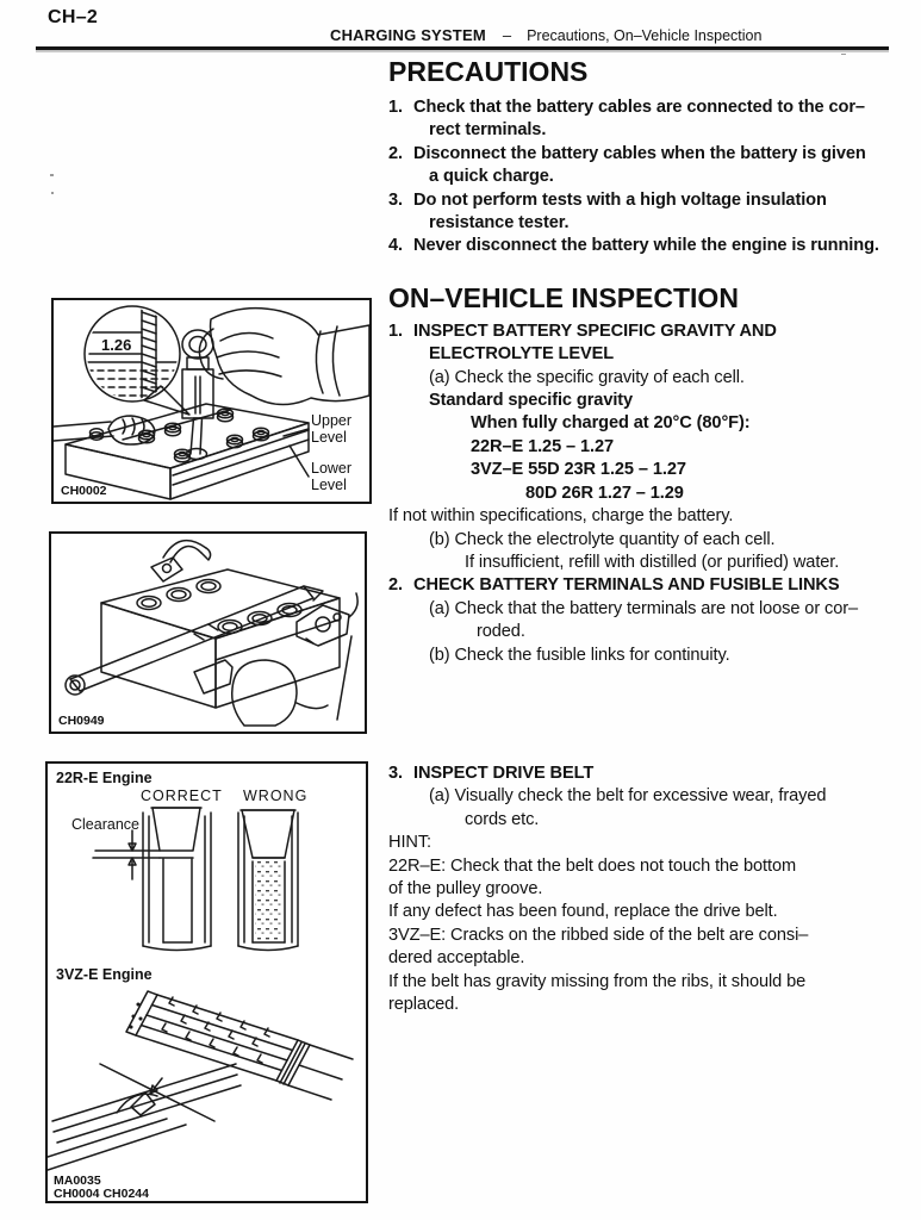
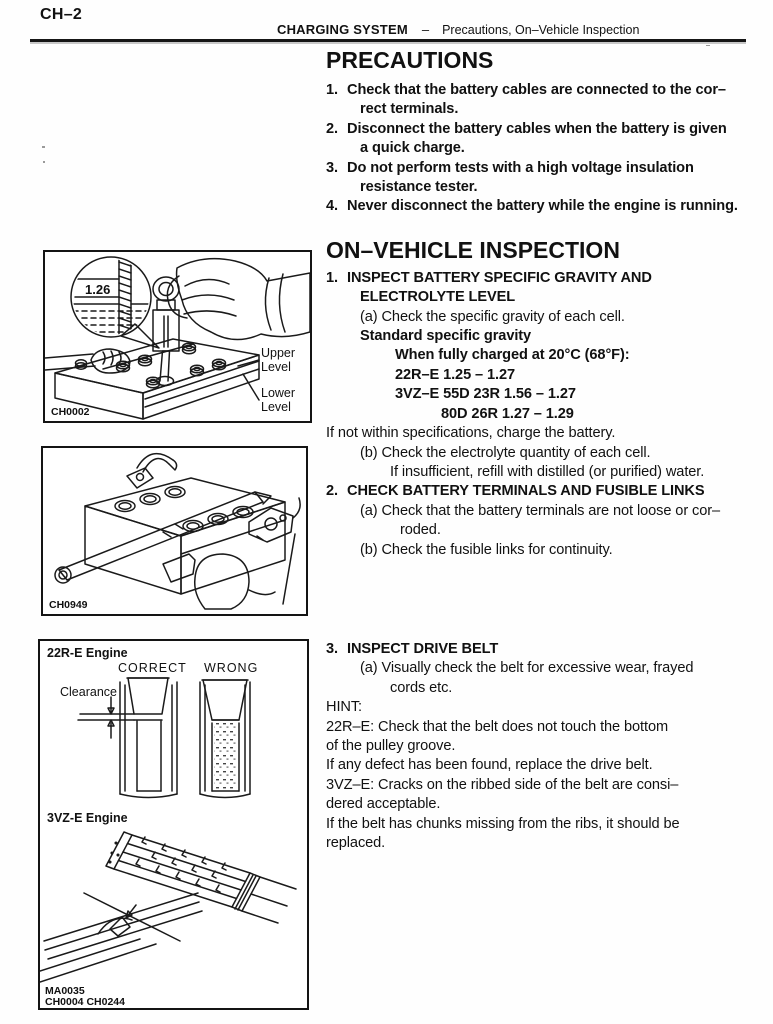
  CH–2
  CHARGING SYSTEM – Precautions, On–Vehicle Inspection
  PRECAUTIONS
  1. Check that the battery cables are connected to the cor–
  rect terminals.
  2. Disconnect the battery cables when the battery is given
  a quick charge.
  3. Do not perform tests with a high voltage insulation
  resistance tester.
  4. Never disconnect the battery while the engine is running.
  ON–VEHICLE INSPECTION
  1. INSPECT BATTERY SPECIFIC GRAVITY AND
  ELECTROLYTE LEVEL
  (a) Check the specific gravity of each cell.
  Standard specific gravity
- When fully charged at 20°C (80°F):
+ When fully charged at 20°C (68°F):
  22R–E 1.25 – 1.27
- 3VZ–E 55D 23R 1.25 – 1.27
+ 3VZ–E 55D 23R 1.56 – 1.27
  80D 26R 1.27 – 1.29
  If not within specifications, charge the battery.
  (b) Check the electrolyte quantity of each cell.
  If insufficient, refill with distilled (or purified) water.
  2. CHECK BATTERY TERMINALS AND FUSIBLE LINKS
  (a) Check that the battery terminals are not loose or cor–
  roded.
  (b) Check the fusible links for continuity.
  3. INSPECT DRIVE BELT
  (a) Visually check the belt for excessive wear, frayed
  cords etc.
  HINT:
  22R–E: Check that the belt does not touch the bottom
  of the pulley groove.
  If any defect has been found, replace the drive belt.
  3VZ–E: Cracks on the ribbed side of the belt are consi–
  dered acceptable.
- If the belt has gravity missing from the ribs, it should be
+ If the belt has chunks missing from the ribs, it should be
  replaced.
  1.26
  Upper
  Level
  Lower
  Level
  CH0002
  CH0949
  22R-E Engine
  CORRECT
  WRONG
  Clearance
  3VZ-E Engine
  MA0035
  CH0004 CH0244
